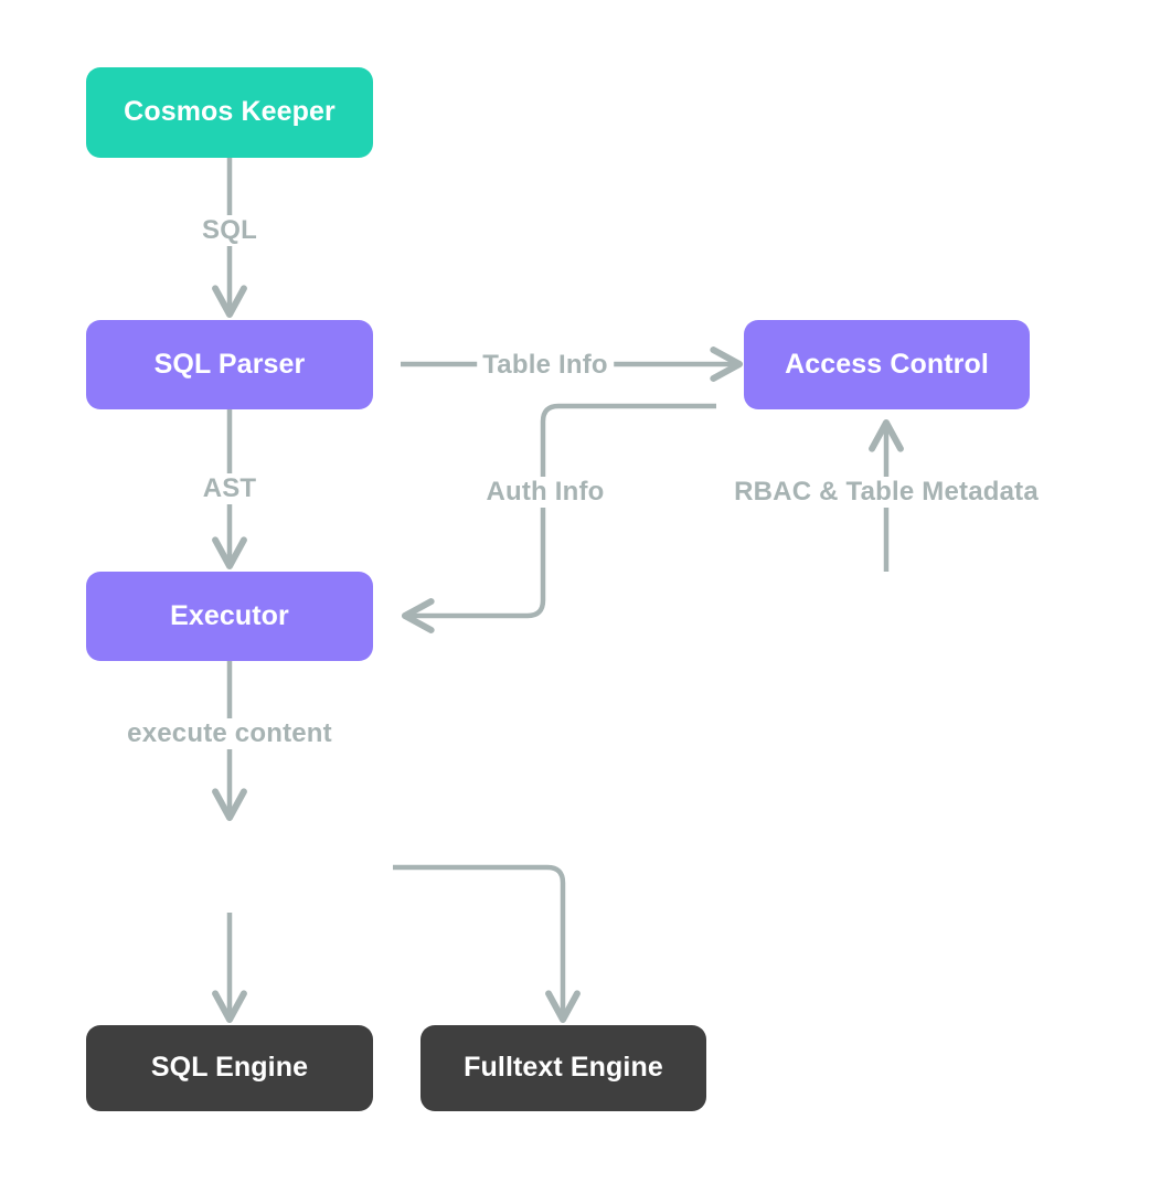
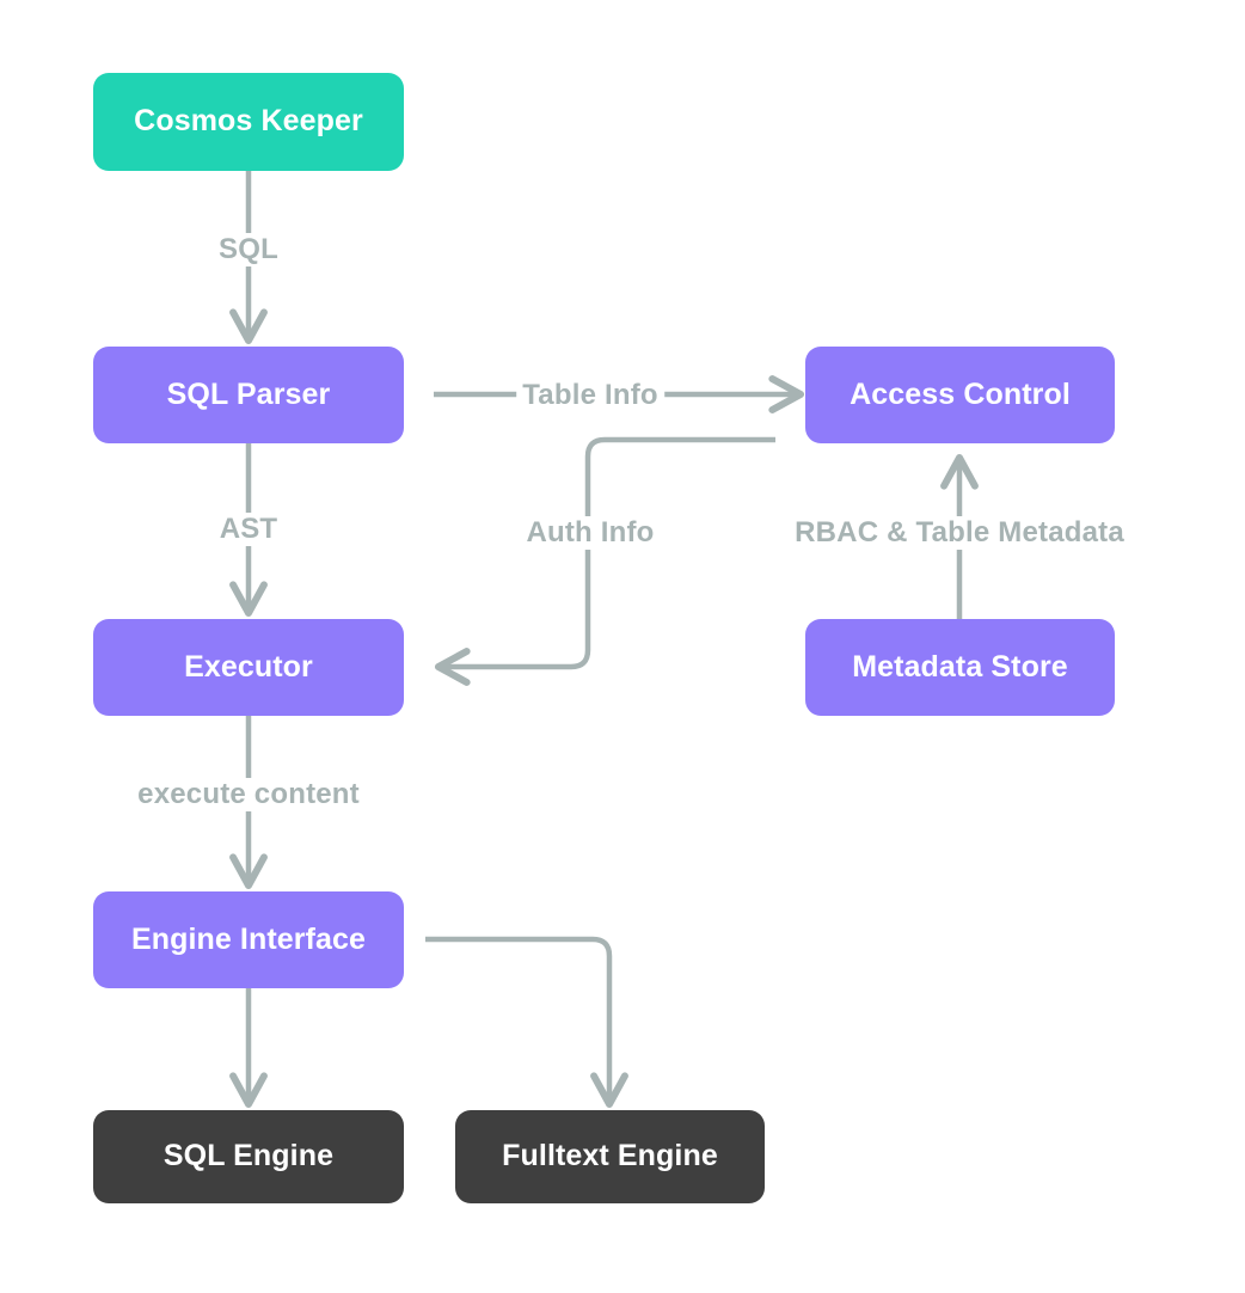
  Cosmos Keeper
  SQL Parser
  Access Control
  Executor
+ Metadata Store
+ Engine Interface
  SQL Engine
  Fulltext Engine
  SQL
  Table Info
  AST
  Auth Info
  RBAC & Table Metadata
  execute content
